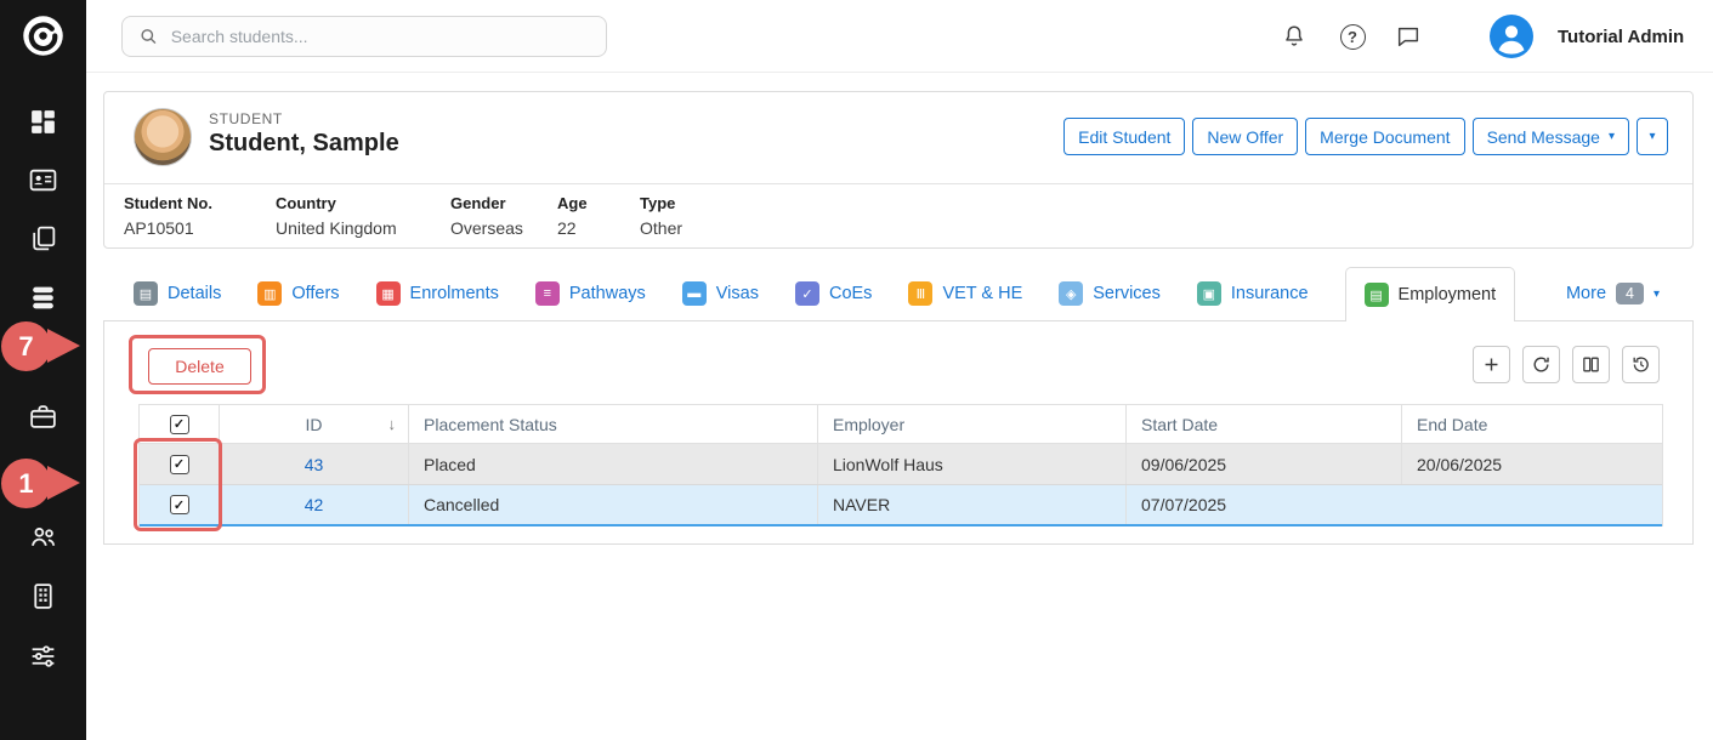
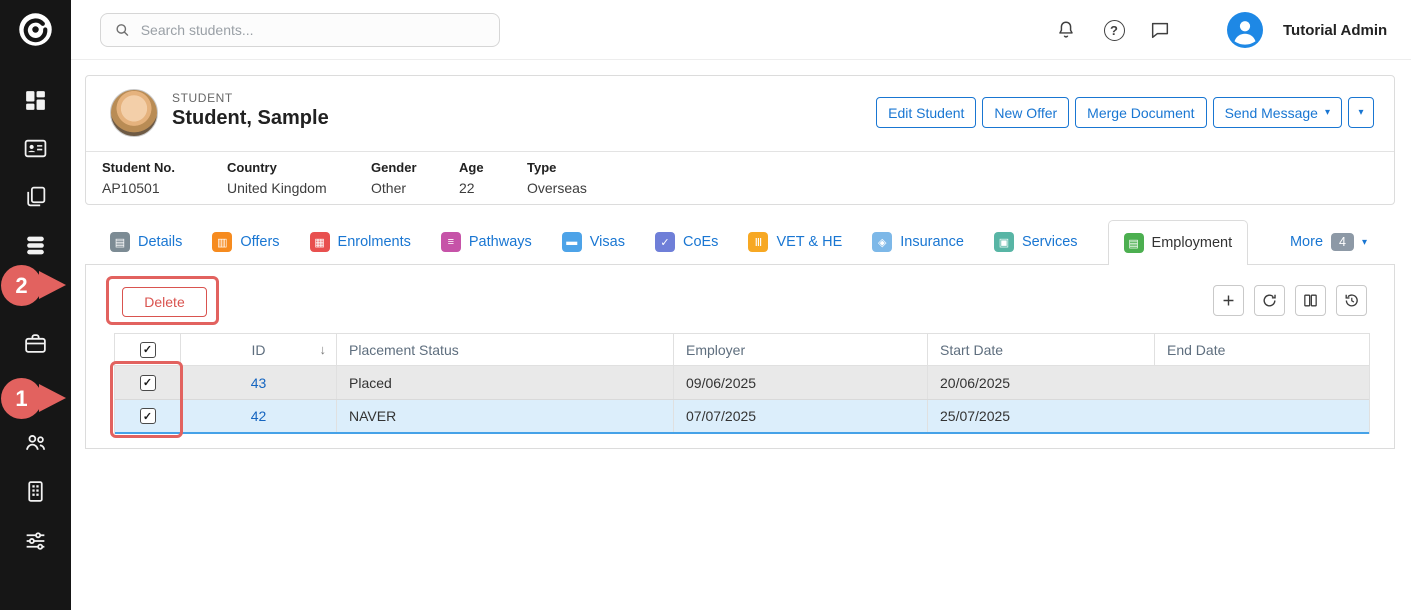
  Search students...
  ?
  Tutorial Admin
  STUDENT
  Student, Sample
  Edit Student
  New Offer
  Merge Document
  Send Message
  ▾
  ▾
  Student No.
  AP10501
  Country
  United Kingdom
  Gender
- Overseas
+ Other
  Age
  22
  Type
- Other
+ Overseas
  ▤
  Details
  ▥
  Offers
  ▦
  Enrolments
  ≡
  Pathways
  ▬
  Visas
  ✓
  CoEs
  Ⅲ
  VET & HE
  ◈
- Services
+ Insurance
  ▣
- Insurance
+ Services
  ▤
  Employment
  More
  4
  ▾
  Delete
  ✓
  ID
  ↓
  Placement Status
  Employer
  Start Date
  End Date
  ✓
  43
  Placed
- LionWolf Haus
  09/06/2025
  20/06/2025
  ✓
  42
- Cancelled
  NAVER
  07/07/2025
+ 25/07/2025
- 7
+ 2
  1
